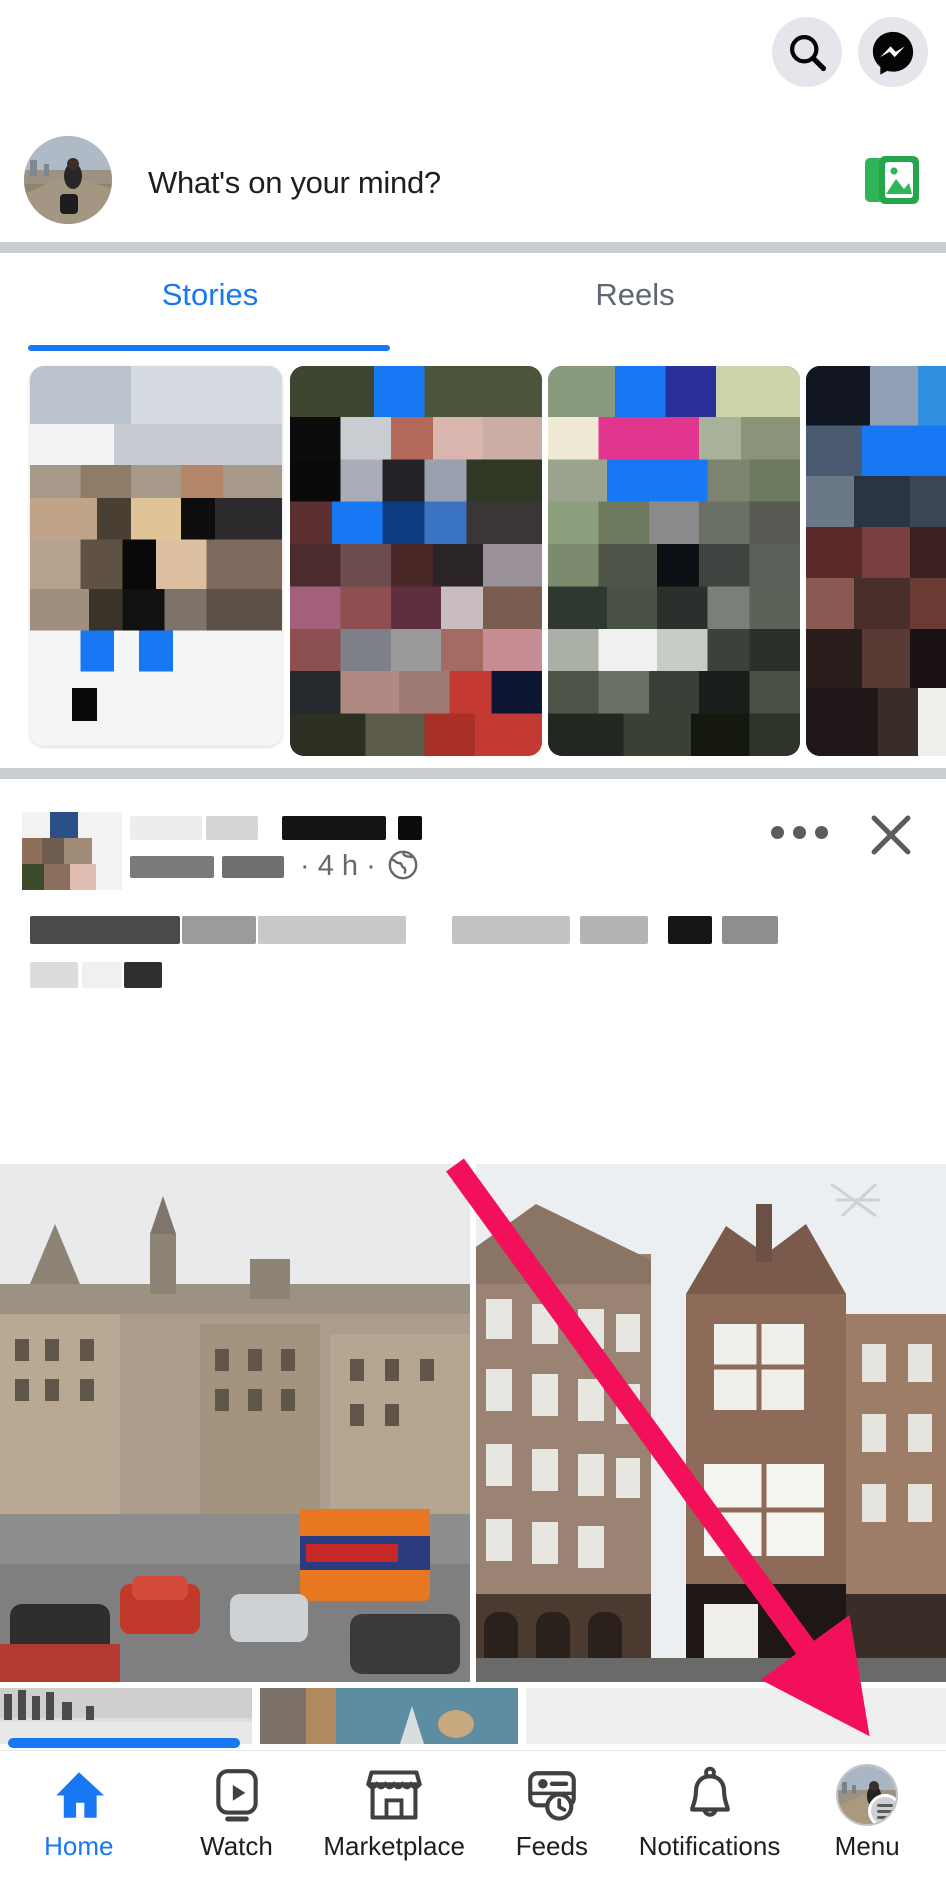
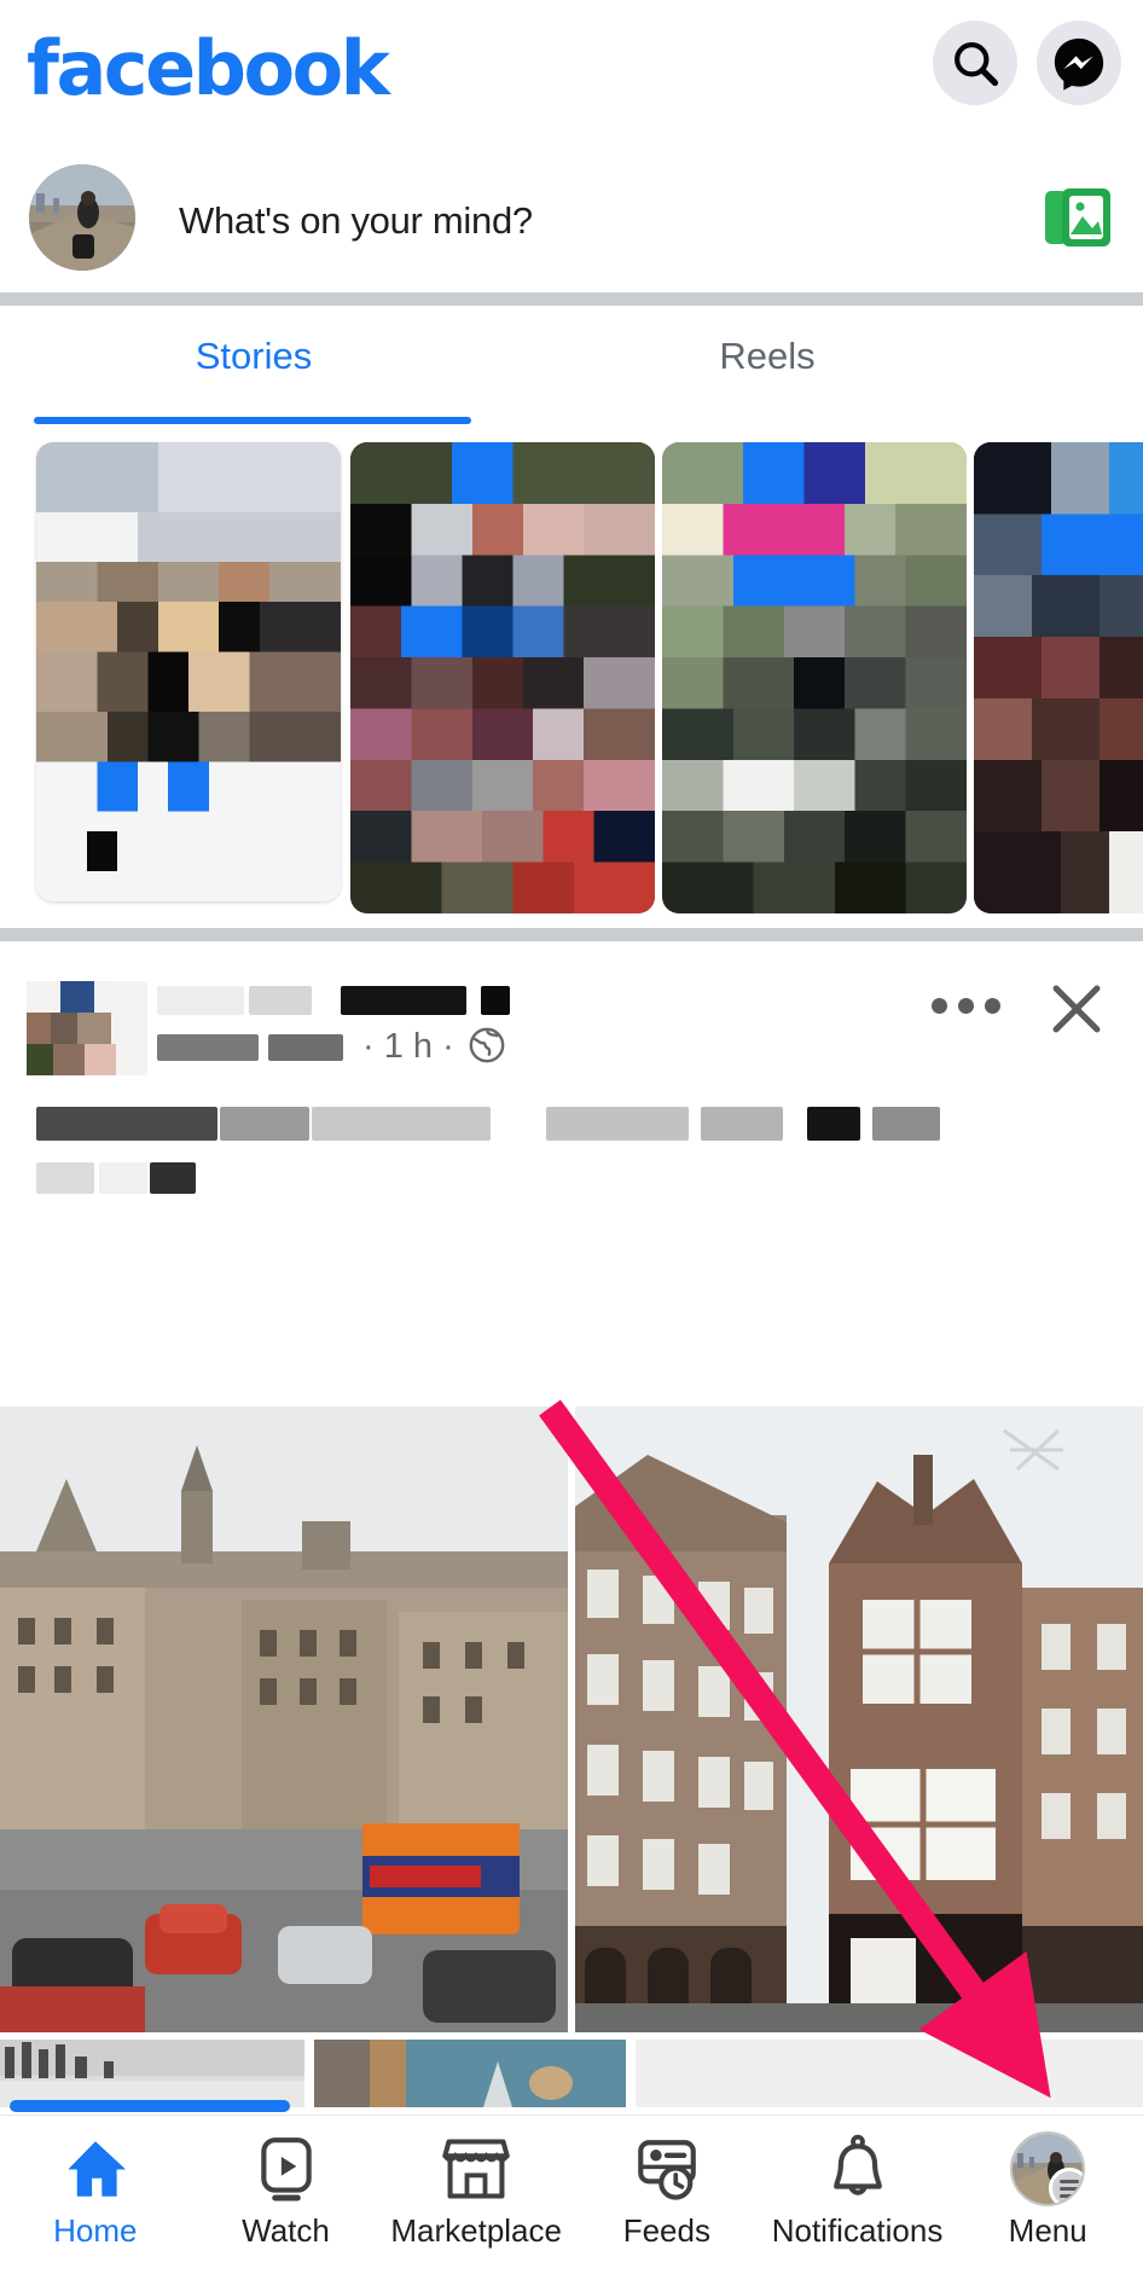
+ facebook
  What's on your mind?
  Stories
  Reels
- · 4 h ·
+ · 1 h ·
  Home
  Watch
  Marketplace
  Feeds
  Notifications
  Menu
